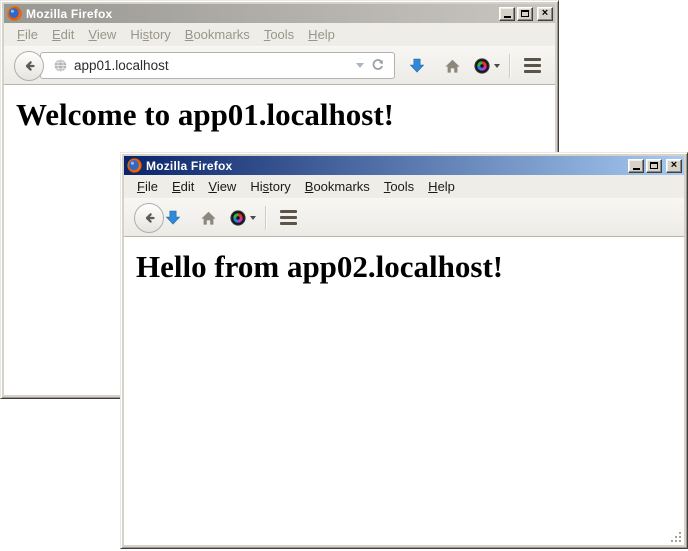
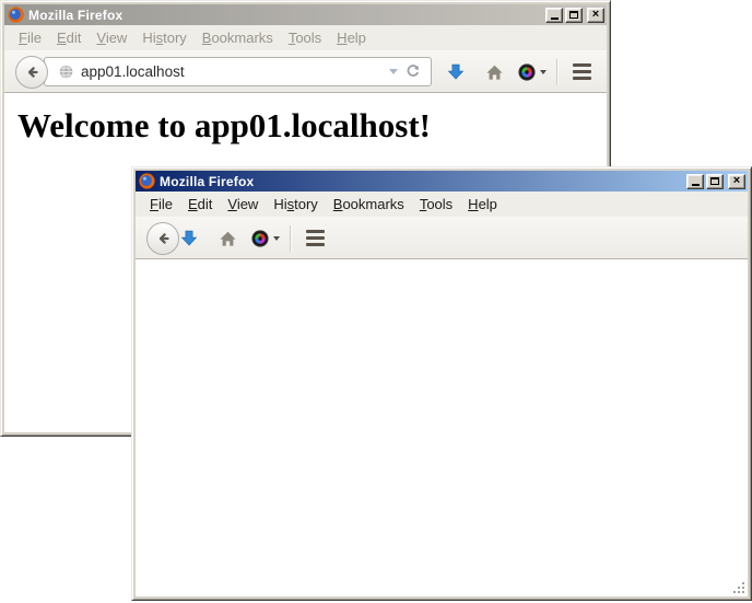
  Mozilla Firefox
  ×
  File
  Edit
  View
  History
  Bookmarks
  Tools
  Help
  app01.localhost
  Welcome to app01.localhost!
  Mozilla Firefox
  ×
  File
  Edit
  View
  History
  Bookmarks
  Tools
  Help
- Hello from app02.localhost!
